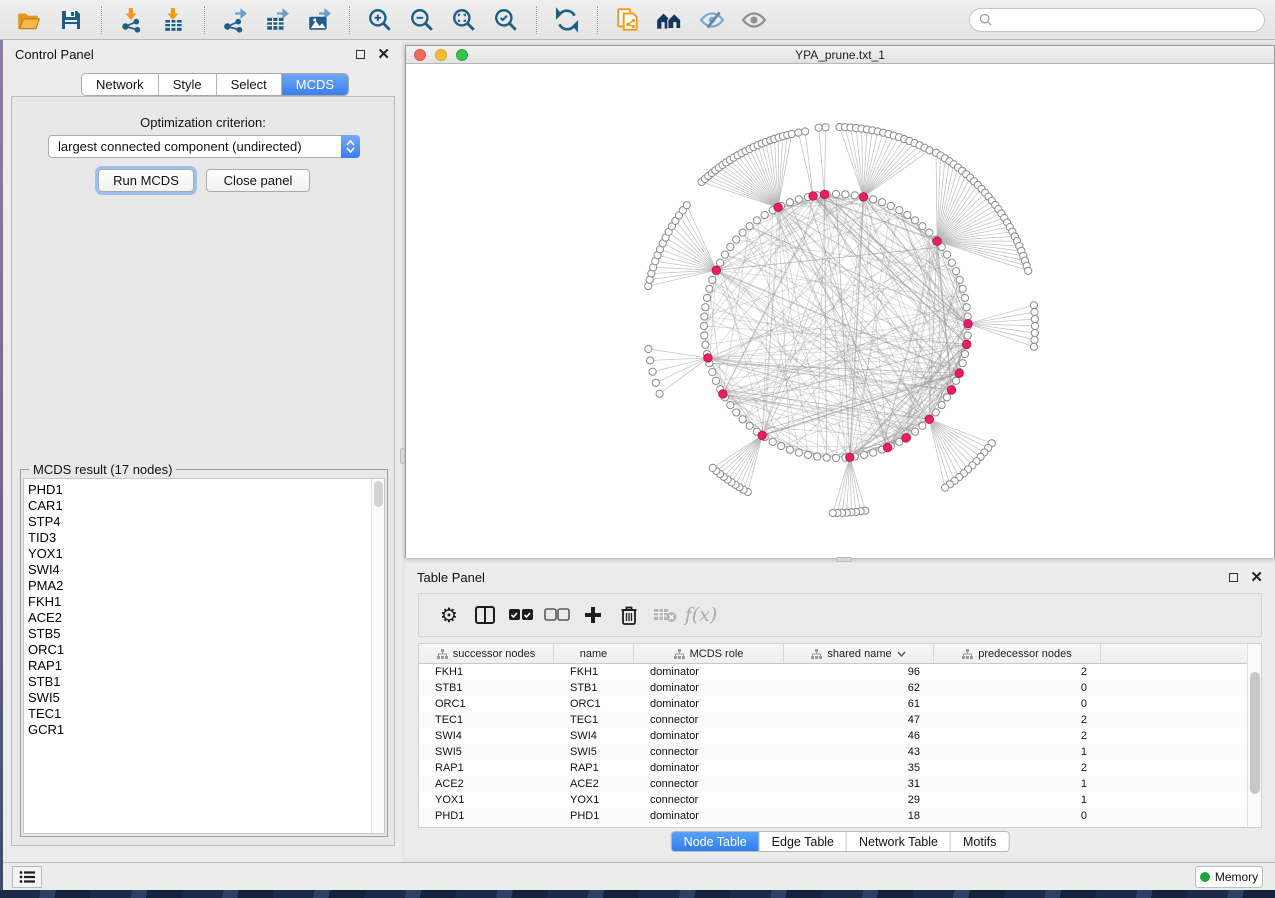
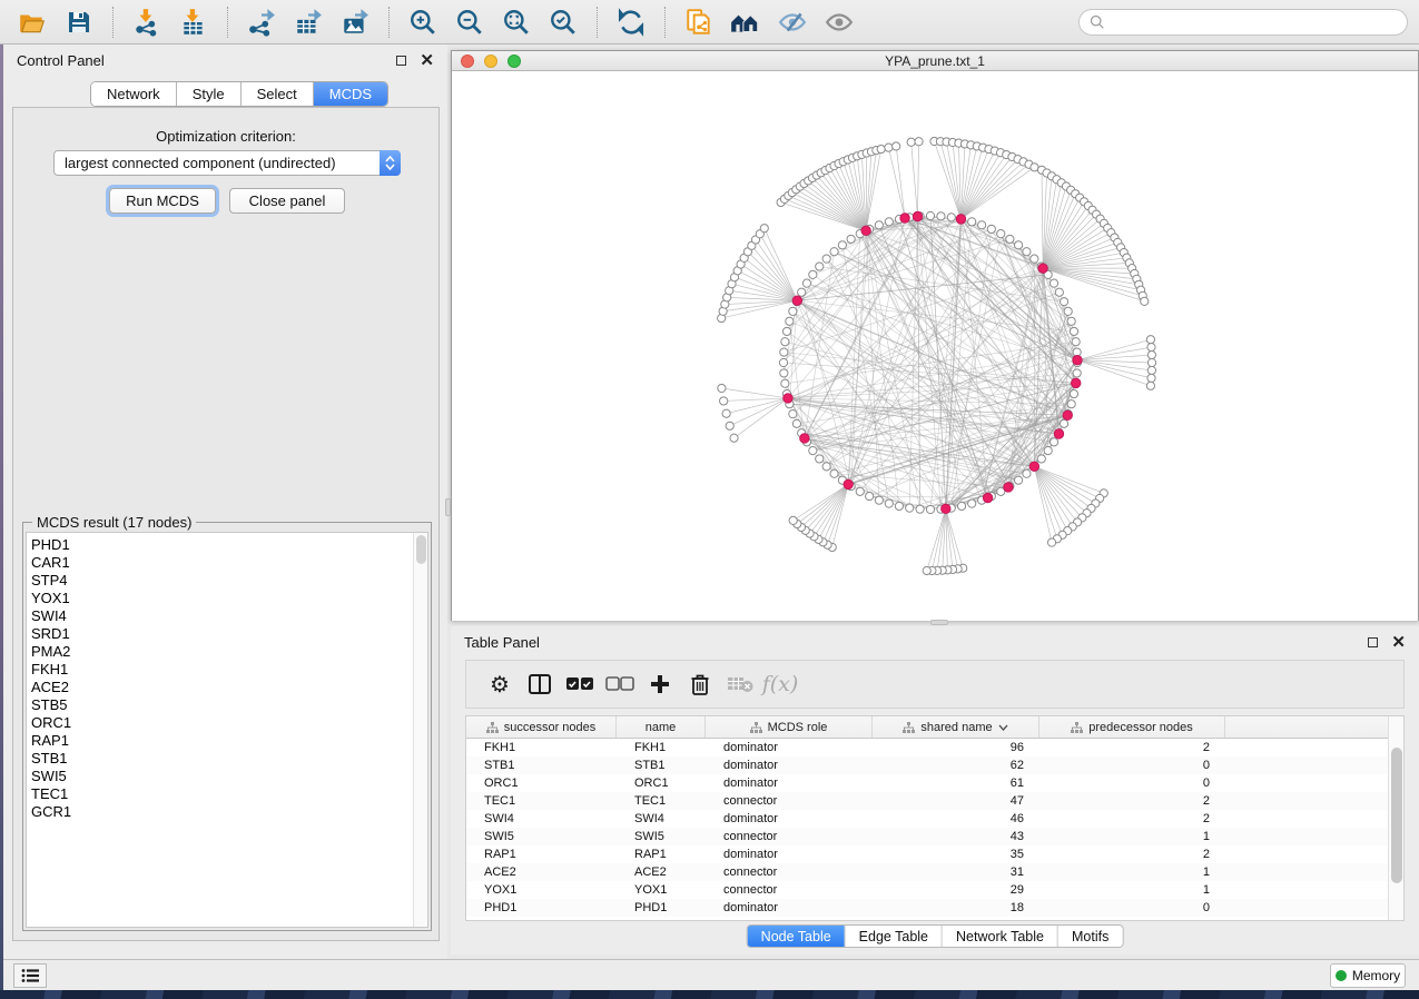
  Control Panel
  ✕
  Network
  Style
  Select
  MCDS
  Optimization criterion:
  largest connected component (undirected)
  Run MCDS
  Close panel
  MCDS result (17 nodes)
  PHD1
  CAR1
  STP4
- TID3
  YOX1
  SWI4
+ SRD1
  PMA2
  FKH1
  ACE2
  STB5
  ORC1
  RAP1
  STB1
  SWI5
  TEC1
  GCR1
  YPA_prune.txt_1
  Table Panel
  ✕
  ⚙
  f(x)
  successor nodes
  name
  MCDS role
  shared name
  predecessor nodes
  FKH1
  FKH1
  dominator
  96
  2
  STB1
  STB1
  dominator
  62
  0
  ORC1
  ORC1
  dominator
  61
  0
  TEC1
  TEC1
  connector
  47
  2
  SWI4
  SWI4
  dominator
  46
  2
  SWI5
  SWI5
  connector
  43
  1
  RAP1
  RAP1
  dominator
  35
  2
  ACE2
  ACE2
  connector
  31
  1
  YOX1
  YOX1
  connector
  29
  1
  PHD1
  PHD1
  dominator
  18
  0
  Node Table
  Edge Table
  Network Table
  Motifs
  Memory
